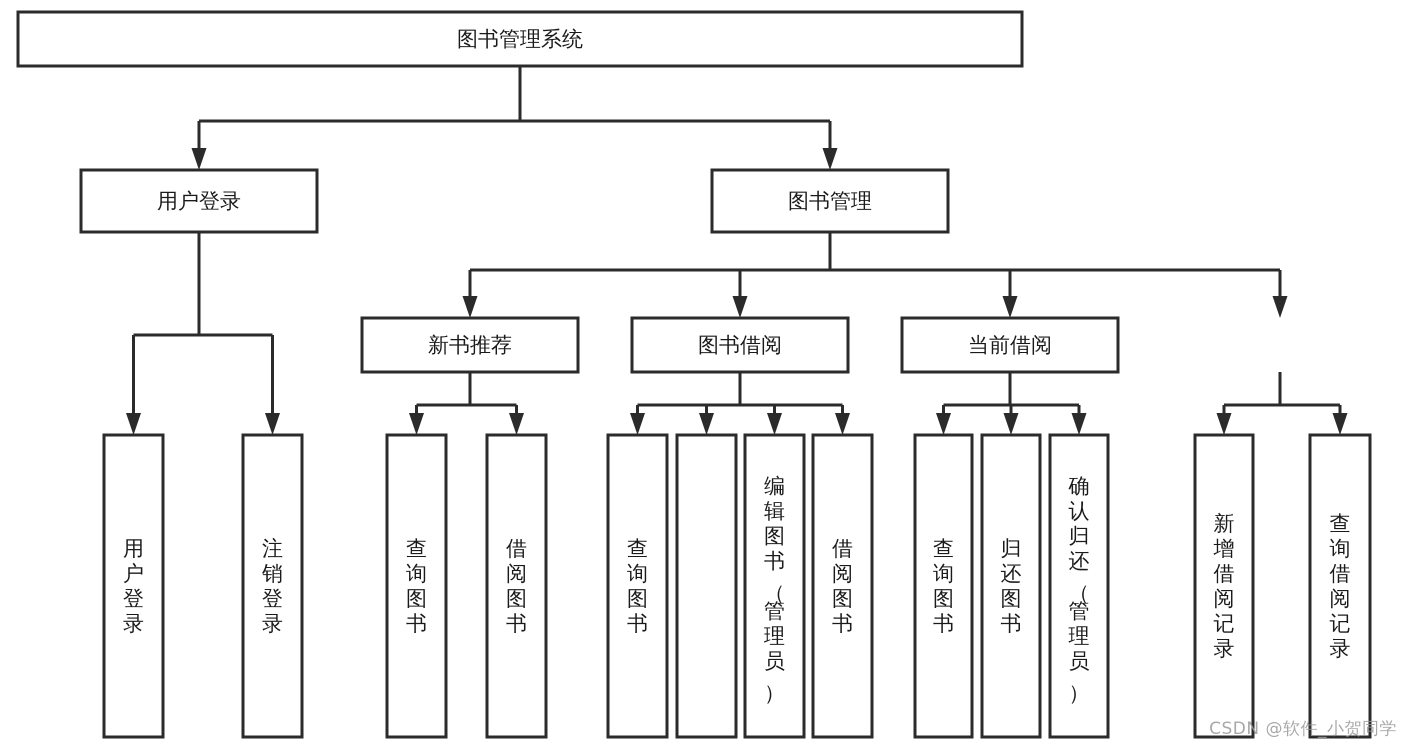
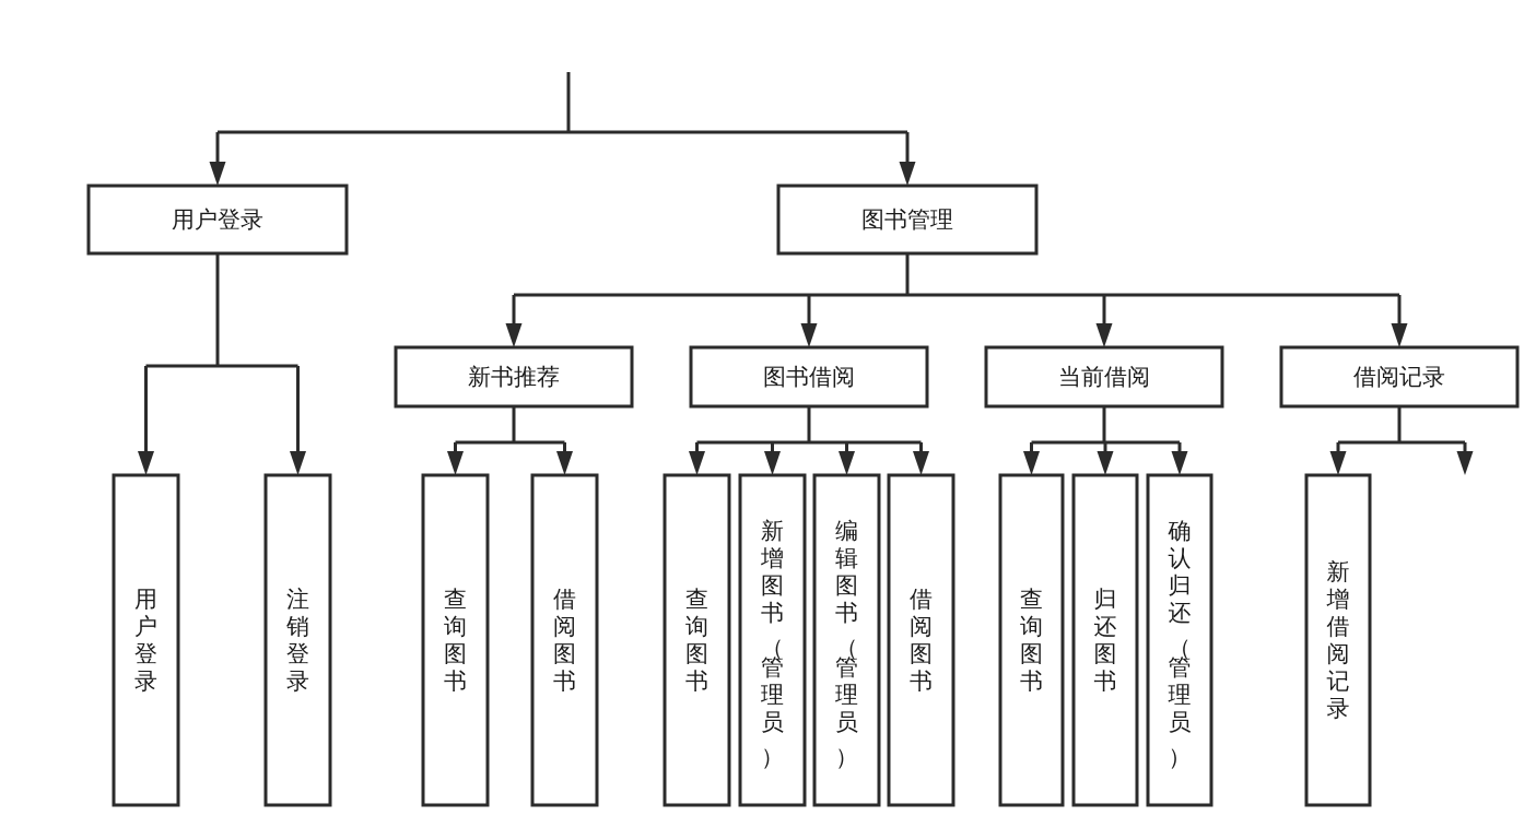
- 图书管理系统
  用户登录
  图书管理
  新书推荐
  图书借阅
  当前借阅
+ 借阅记录
  用户登录
  注销登录
  查询图书
  借阅图书
  查询图书
+ 新增图书（管理员）
  编辑图书（管理员）
  借阅图书
  查询图书
  归还图书
  确认归还（管理员）
  新增借阅记录
- 查询借阅记录
- CSDN @软件_小贺同学
